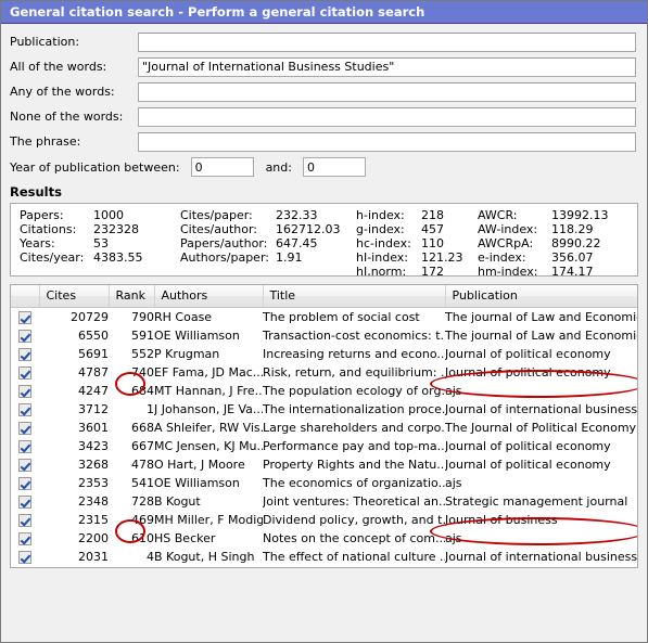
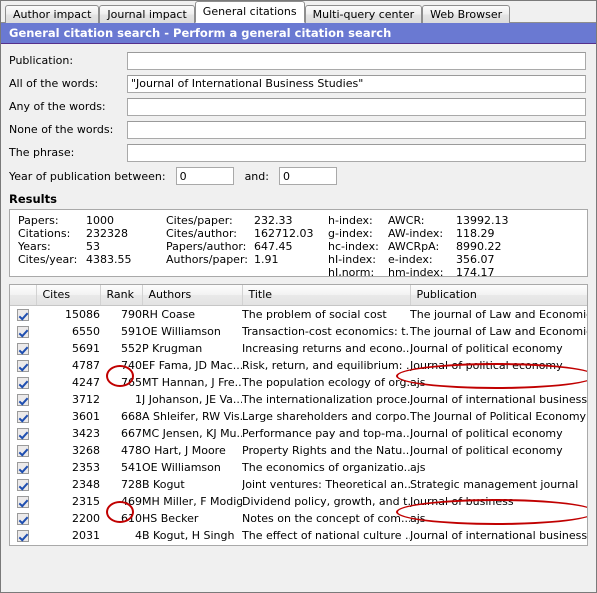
+ Author impact Journal impact General citations Multi-query center Web Browser
  General citation search - Perform a general citation search
  Publication:
  All of the words:
  "Journal of International Business Studies"
  Any of the words:
  None of the words:
  The phrase:
  Year of publication between:
  0
  and:
  0
  Results
  Papers:
  Citations:
  Years:
  Cites/year:
  1000
  232328
  53
  4383.55
  Cites/paper:
  Cites/author:
  Papers/author:
  Authors/paper:
  232.33
  162712.03
  647.45
  1.91
  h-index:
  g-index:
  hc-index:
  hI-index:
  hI,norm:
- 218
- 457
- 110
- 121.23
- 172
  AWCR:
  AW-index:
  AWCRpA:
  e-index:
  hm-index:
  13992.13
  118.29
  8990.22
  356.07
  174.17
  	Cites	Rank	Authors	Title	Publication
- 	20729	790	RH Coase	The problem of social cost	The journal of Law and Economi
+ 	15086	790	RH Coase	The problem of social cost	The journal of Law and Economi
  	6550	591	OE Williamson	Transaction-cost economics: t.	The journal of Law and Economi
  	5691	552	P Krugman	Increasing returns and econo..	Journal of political economy
  	4787	740	EF Fama, JD Mac...	Risk, return, and equilibrium: .	Journal of political economy
- 	4247	684	MT Hannan, J Fre..	The population ecology of org.	ajs
+ 	4247	765	MT Hannan, J Fre..	The population ecology of org.	ajs
  	3712	1	J Johanson, JE Va...	The internationalization proce.	Journal of international business
  	3601	668	A Shleifer, RW Vis.	Large shareholders and corpo.	The Journal of Political Economy
  	3423	667	MC Jensen, KJ Mu..	Performance pay and top-ma..	Journal of political economy
  	3268	478	O Hart, J Moore	Property Rights and the Natu..	Journal of political economy
  	2353	541	OE Williamson	The economics of organizatio..	ajs
  	2348	728	B Kogut	Joint ventures: Theoretical an..	Strategic management journal
  	2315	469	MH Miller, F Modig	Dividend policy, growth, and t.	Journal of business
  	2200	610	HS Becker	Notes on the concept of com...	ajs
  	2031	4	B Kogut, H Singh	The effect of national culture .	Journal of international business
